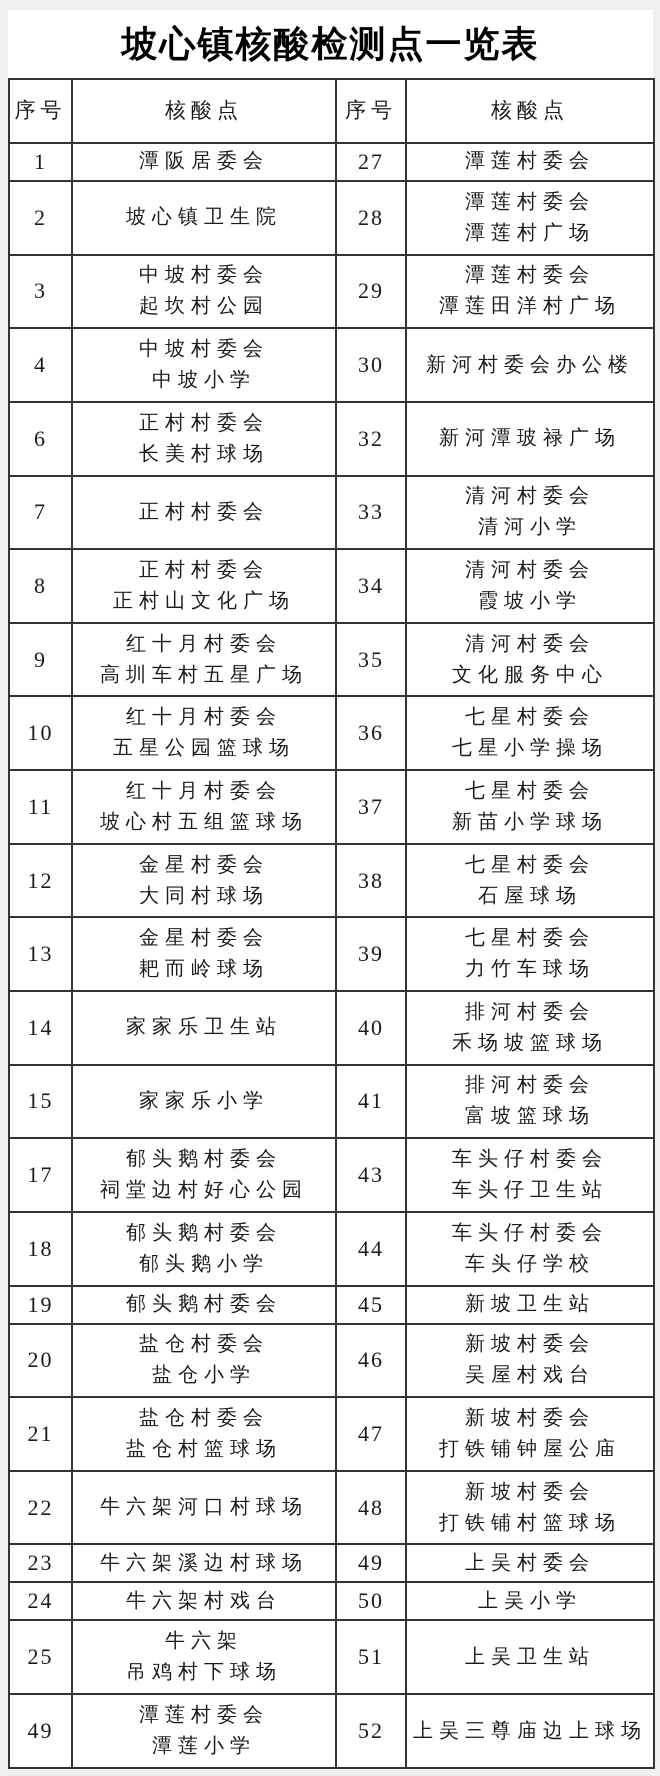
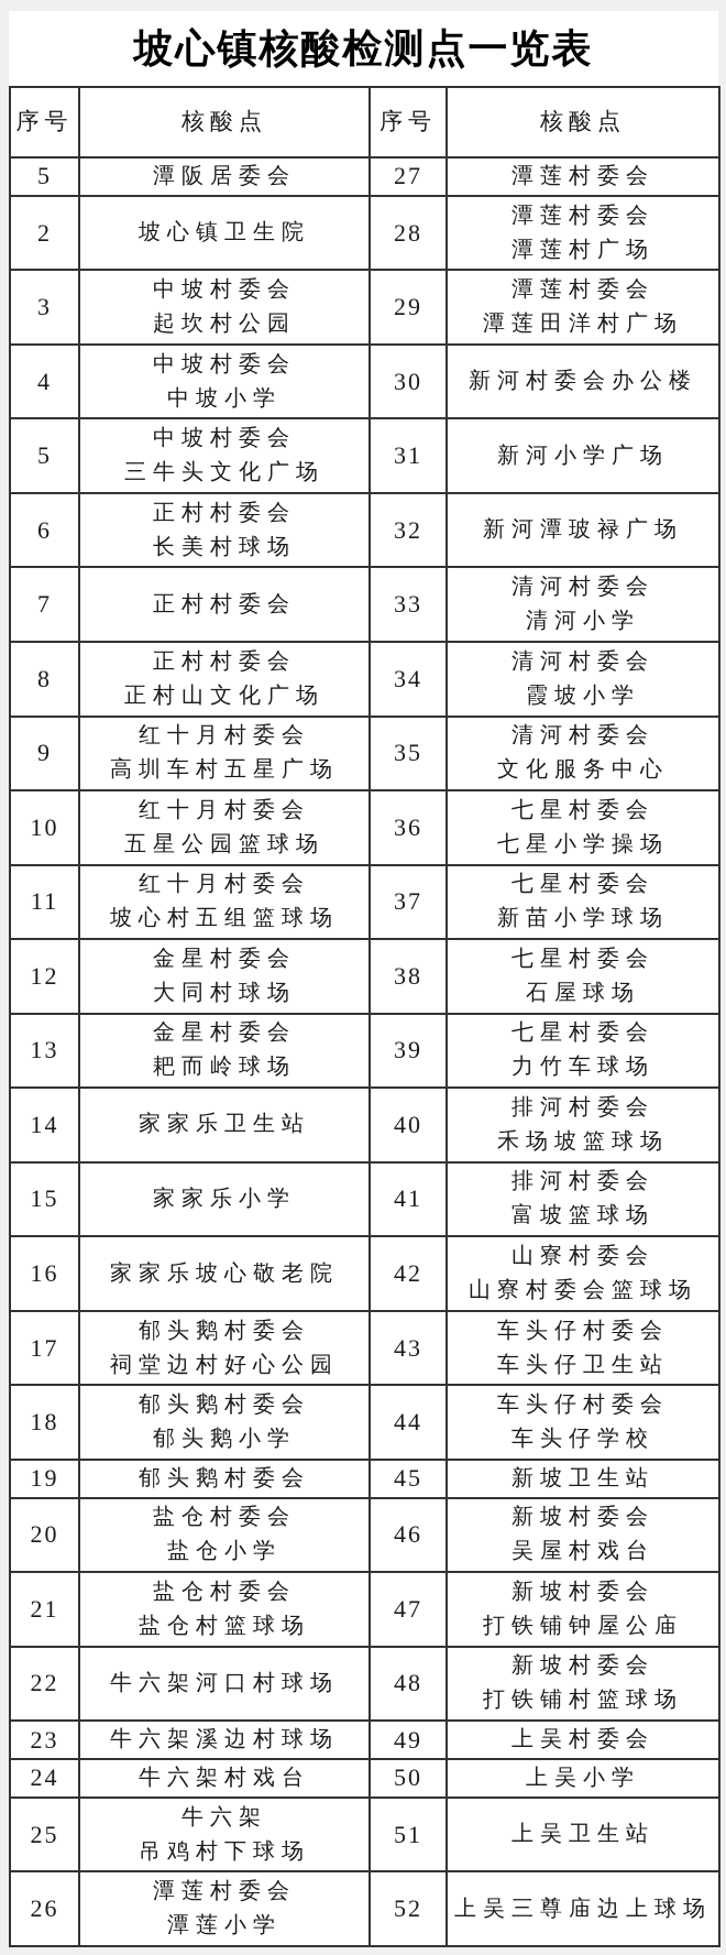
  坡心镇核酸检测点一览表
  序号	核酸点	序号	核酸点
- 1	潭阪居委会	27	潭莲村委会
+ 5	潭阪居委会	27	潭莲村委会
  2	坡心镇卫生院	28	潭莲村委会 潭莲村广场
  3	中坡村委会 起坎村公园	29	潭莲村委会 潭莲田洋村广场
  4	中坡村委会 中坡小学	30	新河村委会办公楼
+ 5	中坡村委会 三牛头文化广场	31	新河小学广场
  6	正村村委会 长美村球场	32	新河潭玻禄广场
  7	正村村委会	33	清河村委会 清河小学
  8	正村村委会 正村山文化广场	34	清河村委会 霞坡小学
  9	红十月村委会 高圳车村五星广场	35	清河村委会 文化服务中心
  10	红十月村委会 五星公园篮球场	36	七星村委会 七星小学操场
  11	红十月村委会 坡心村五组篮球场	37	七星村委会 新苗小学球场
  12	金星村委会 大同村球场	38	七星村委会 石屋球场
  13	金星村委会 耙而岭球场	39	七星村委会 力竹车球场
  14	家家乐卫生站	40	排河村委会 禾场坡篮球场
  15	家家乐小学	41	排河村委会 富坡篮球场
+ 16	家家乐坡心敬老院	42	山寮村委会 山寮村委会篮球场
  17	郁头鹅村委会 祠堂边村好心公园	43	车头仔村委会 车头仔卫生站
  18	郁头鹅村委会 郁头鹅小学	44	车头仔村委会 车头仔学校
  19	郁头鹅村委会	45	新坡卫生站
  20	盐仓村委会 盐仓小学	46	新坡村委会 吴屋村戏台
  21	盐仓村委会 盐仓村篮球场	47	新坡村委会 打铁铺钟屋公庙
  22	牛六架河口村球场	48	新坡村委会 打铁铺村篮球场
  23	牛六架溪边村球场	49	上吴村委会
  24	牛六架村戏台	50	上吴小学
  25	牛六架 吊鸡村下球场	51	上吴卫生站
- 49	潭莲村委会 潭莲小学	52	上吴三尊庙边上球场
+ 26	潭莲村委会 潭莲小学	52	上吴三尊庙边上球场
